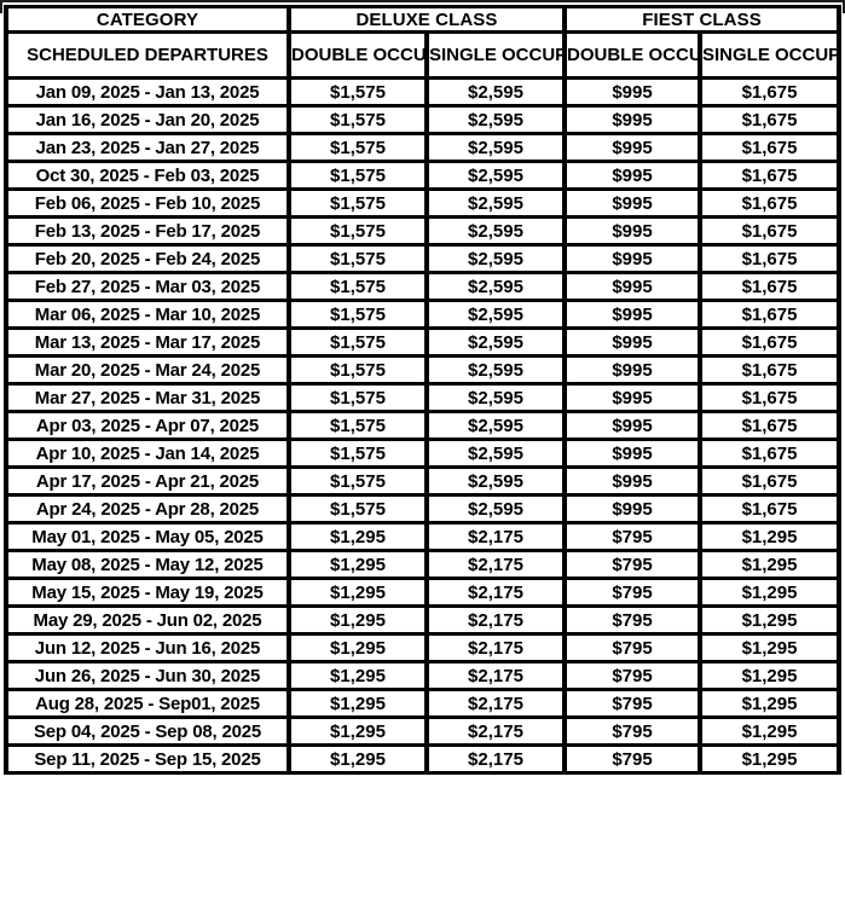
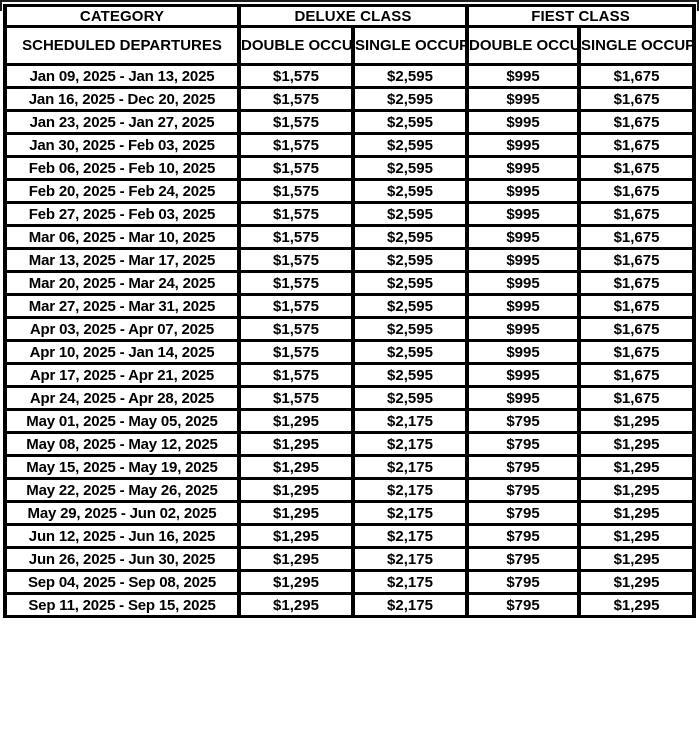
  CATEGORY	DELUXE CLASS	FIEST CLASS
  SCHEDULED DEPARTURES	DOUBLE OCCU	SINGLE OCCUP	DOUBLE OCCU	SINGLE OCCUP
  Jan 09, 2025 - Jan 13, 2025	$1,575	$2,595	$995	$1,675
- Jan 16, 2025 - Jan 20, 2025	$1,575	$2,595	$995	$1,675
+ Jan 16, 2025 - Dec 20, 2025	$1,575	$2,595	$995	$1,675
  Jan 23, 2025 - Jan 27, 2025	$1,575	$2,595	$995	$1,675
- Oct 30, 2025 - Feb 03, 2025	$1,575	$2,595	$995	$1,675
+ Jan 30, 2025 - Feb 03, 2025	$1,575	$2,595	$995	$1,675
  Feb 06, 2025 - Feb 10, 2025	$1,575	$2,595	$995	$1,675
- Feb 13, 2025 - Feb 17, 2025	$1,575	$2,595	$995	$1,675
  Feb 20, 2025 - Feb 24, 2025	$1,575	$2,595	$995	$1,675
- Feb 27, 2025 - Mar 03, 2025	$1,575	$2,595	$995	$1,675
+ Feb 27, 2025 - Feb 03, 2025	$1,575	$2,595	$995	$1,675
  Mar 06, 2025 - Mar 10, 2025	$1,575	$2,595	$995	$1,675
  Mar 13, 2025 - Mar 17, 2025	$1,575	$2,595	$995	$1,675
  Mar 20, 2025 - Mar 24, 2025	$1,575	$2,595	$995	$1,675
  Mar 27, 2025 - Mar 31, 2025	$1,575	$2,595	$995	$1,675
  Apr 03, 2025 - Apr 07, 2025	$1,575	$2,595	$995	$1,675
  Apr 10, 2025 - Jan 14, 2025	$1,575	$2,595	$995	$1,675
  Apr 17, 2025 - Apr 21, 2025	$1,575	$2,595	$995	$1,675
  Apr 24, 2025 - Apr 28, 2025	$1,575	$2,595	$995	$1,675
  May 01, 2025 - May 05, 2025	$1,295	$2,175	$795	$1,295
  May 08, 2025 - May 12, 2025	$1,295	$2,175	$795	$1,295
  May 15, 2025 - May 19, 2025	$1,295	$2,175	$795	$1,295
+ May 22, 2025 - May 26, 2025	$1,295	$2,175	$795	$1,295
  May 29, 2025 - Jun 02, 2025	$1,295	$2,175	$795	$1,295
  Jun 12, 2025 - Jun 16, 2025	$1,295	$2,175	$795	$1,295
  Jun 26, 2025 - Jun 30, 2025	$1,295	$2,175	$795	$1,295
- Aug 28, 2025 - Sep01, 2025	$1,295	$2,175	$795	$1,295
  Sep 04, 2025 - Sep 08, 2025	$1,295	$2,175	$795	$1,295
  Sep 11, 2025 - Sep 15, 2025	$1,295	$2,175	$795	$1,295
